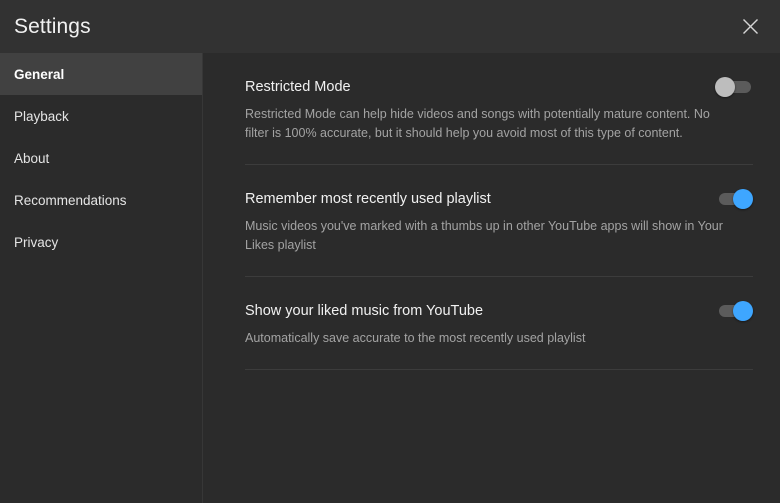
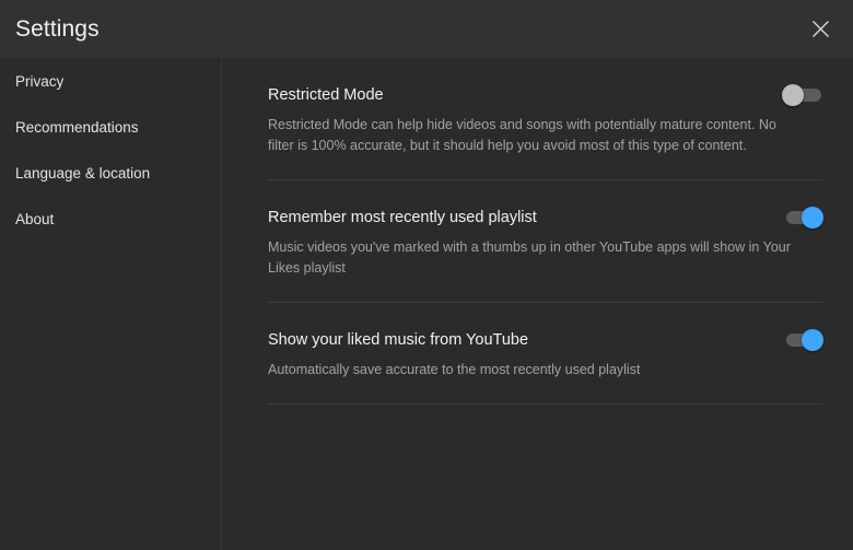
  Settings
- General
- Playback
- About
+ Privacy
  Recommendations
+ Language & location
- Privacy
+ About
  Restricted Mode
  Restricted Mode can help hide videos and songs with potentially mature content. No filter is 100% accurate, but it should help you avoid most of this type of content.
  Remember most recently used playlist
  Music videos you've marked with a thumbs up in other YouTube apps will show in Your Likes playlist
  Show your liked music from YouTube
  Automatically save accurate to the most recently used playlist
